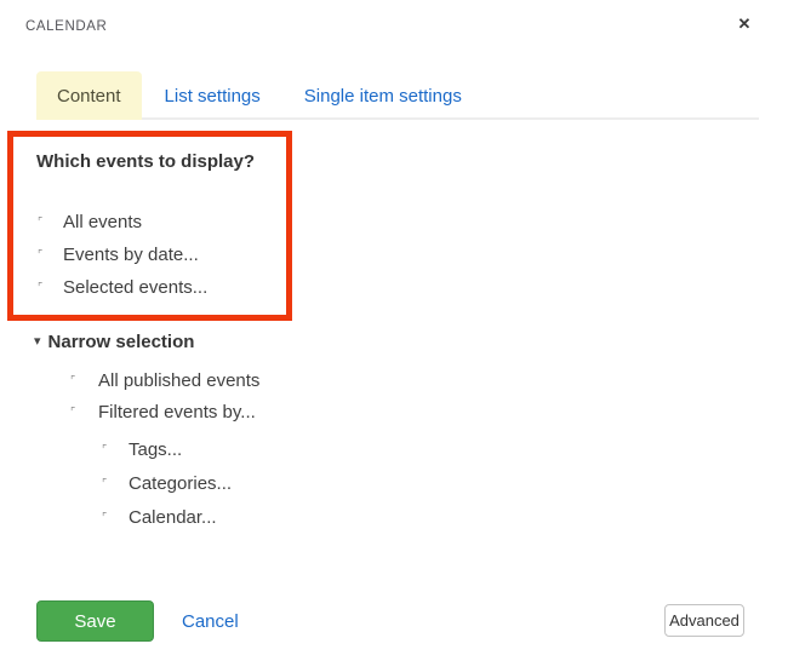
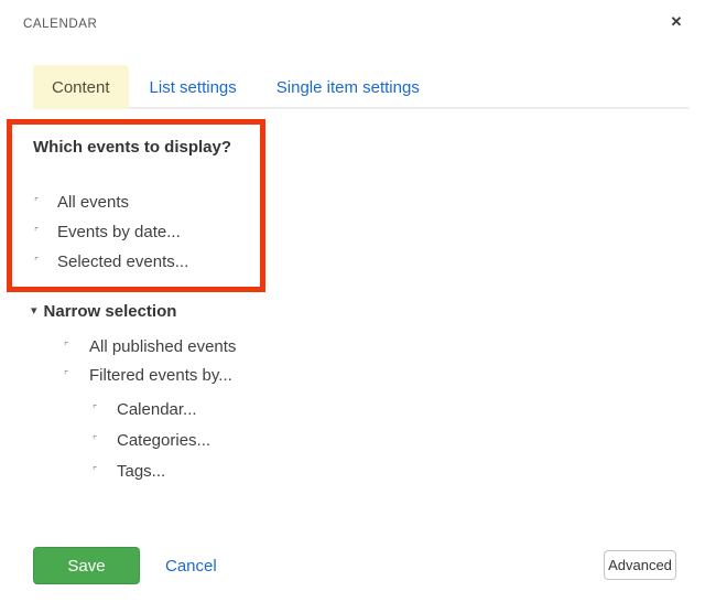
  CALENDAR
  ✕
  Content
  List settings
  Single item settings
  Which events to display?
  ⌜
  All events
  ⌜
  Events by date...
  ⌜
  Selected events...
  ▾
  Narrow selection
  ⌜
  All published events
  ⌜
  Filtered events by...
  ⌜
- Tags...
+ Calendar...
  ⌜
  Categories...
  ⌜
- Calendar...
+ Tags...
  Save
  Cancel
  Advanced
